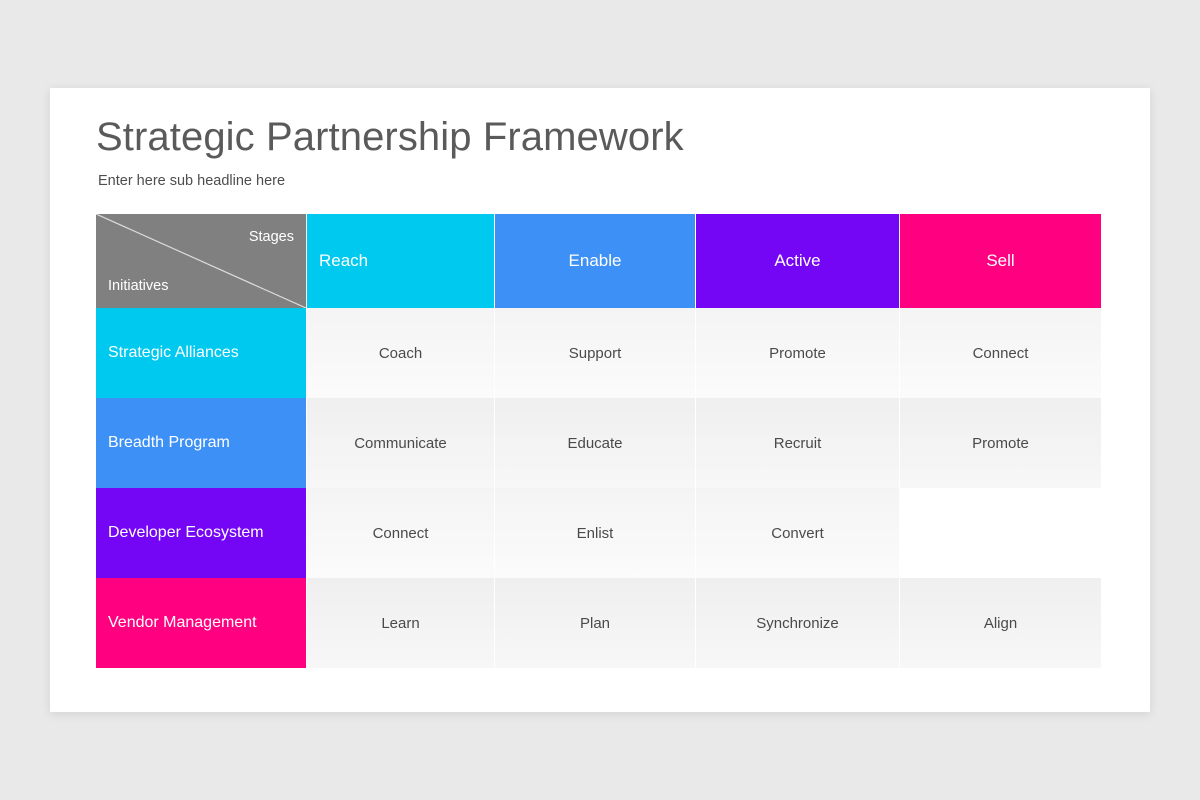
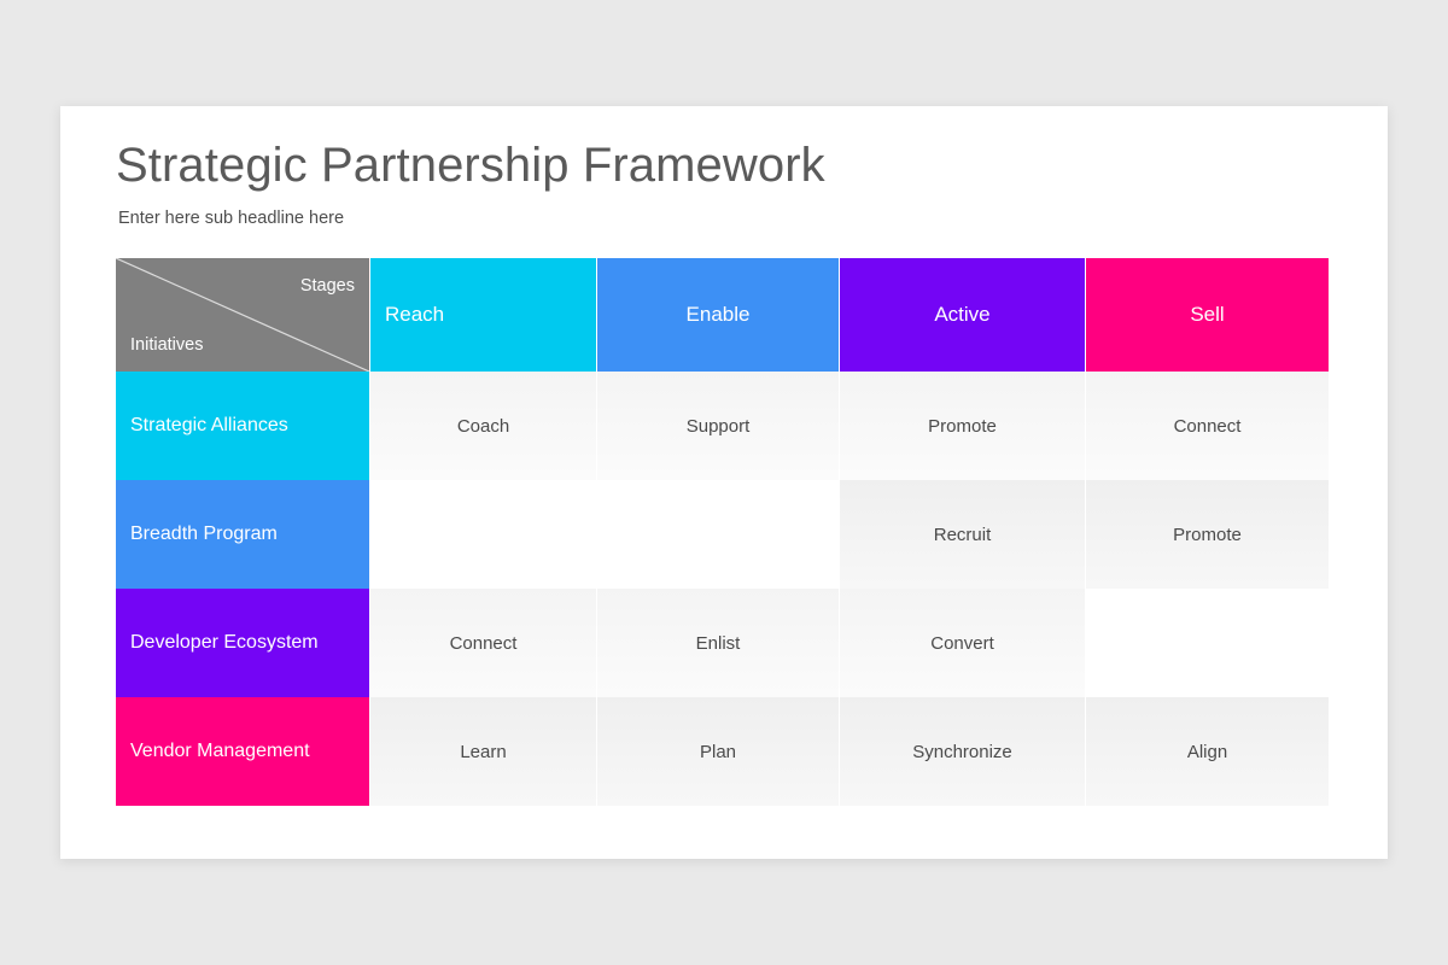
  Strategic Partnership Framework
  Enter here sub headline here
  Stages
  Initiatives
  Reach
  Enable
  Active
  Sell
  Strategic Alliances
  Breadth Program
  Developer Ecosystem
  Vendor Management
  Coach
  Support
  Promote
  Connect
- Communicate
- Educate
  Recruit
  Promote
  Connect
  Enlist
  Convert
  Learn
  Plan
  Synchronize
  Align
